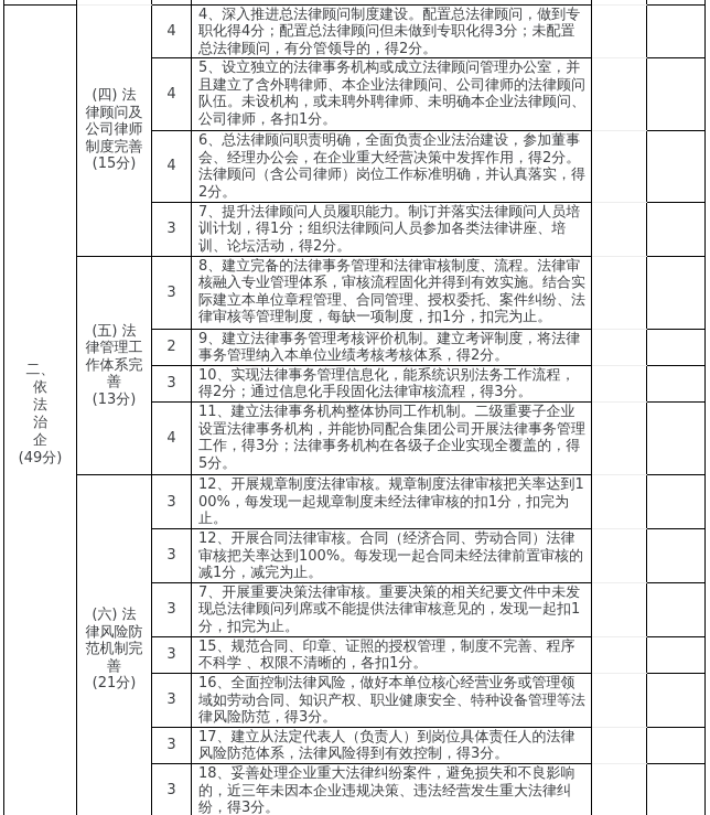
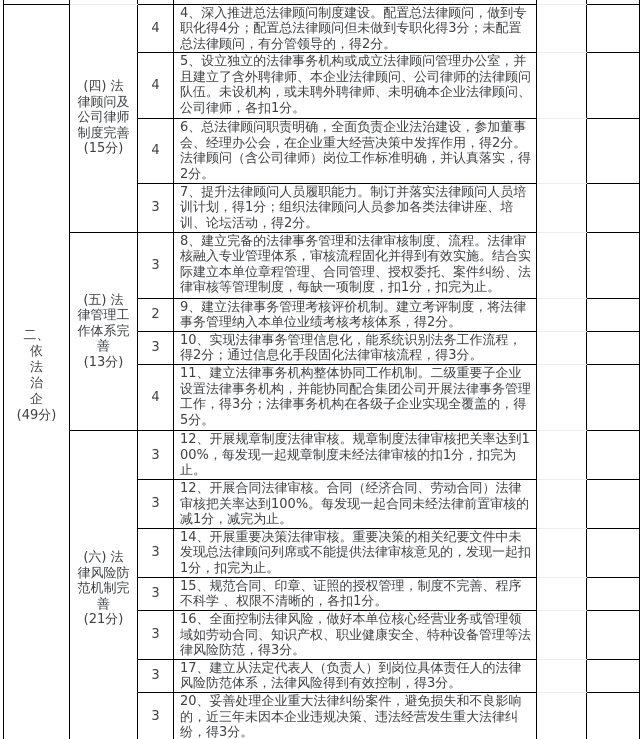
  二、 依 法 治 企 (49分)	(四) 法 律顾问及 公司律师 制度完善 (15分)	4	4、深入推进总法律顾问制度建设。配置总法律顾问，做到专职化得4分；配置总法律顾问但未做到专职化得3分；未配置总法律顾问，有分管领导的，得2分。
  4	5、设立独立的法律事务机构或成立法律顾问管理办公室，并且建立了含外聘律师、本企业法律顾问、公司律师的法律顾问队伍。未设机构，或未聘外聘律师、未明确本企业法律顾问、公司律师，各扣1分。
  4	6、总法律顾问职责明确，全面负责企业法治建设，参加董事会、经理办公会，在企业重大经营决策中发挥作用，得2分。法律顾问（含公司律师）岗位工作标准明确，并认真落实，得2分。
  3	7、提升法律顾问人员履职能力。制订并落实法律顾问人员培训计划，得1分；组织法律顾问人员参加各类法律讲座、培训、论坛活动，得2分。
  (五) 法 律管理工 作体系完 善 (13分)	3	8、建立完备的法律事务管理和法律审核制度、流程。法律审核融入专业管理体系，审核流程固化并得到有效实施。结合实际建立本单位章程管理、合同管理、授权委托、案件纠纷、法律审核等管理制度，每缺一项制度，扣1分，扣完为止。
  2	9、建立法律事务管理考核评价机制。建立考评制度，将法律事务管理纳入本单位业绩考核考核体系，得2分。
  3	10、实现法律事务管理信息化，能系统识别法务工作流程，得2分；通过信息化手段固化法律审核流程，得3分。
  4	11、建立法律事务机构整体协同工作机制。二级重要子企业设置法律事务机构，并能协同配合集团公司开展法律事务管理工作，得3分；法律事务机构在各级子企业实现全覆盖的，得5分。
  (六) 法 律风险防 范机制完 善 (21分)	3	12、开展规章制度法律审核。规章制度法律审核把关率达到100%，每发现一起规章制度未经法律审核的扣1分，扣完为止。
  3	12、开展合同法律审核。合同（经济合同、劳动合同）法律审核把关率达到100%。每发现一起合同未经法律前置审核的减1分，减完为止。
- 3	7、开展重要决策法律审核。重要决策的相关纪要文件中未发现总法律顾问列席或不能提供法律审核意见的，发现一起扣1分，扣完为止。
+ 3	14、开展重要决策法律审核。重要决策的相关纪要文件中未发现总法律顾问列席或不能提供法律审核意见的，发现一起扣1分，扣完为止。
  3	15、规范合同、印章、证照的授权管理，制度不完善、程序不科学 、权限不清晰的，各扣1分。
  3	16、全面控制法律风险，做好本单位核心经营业务或管理领域如劳动合同、知识产权、职业健康安全、特种设备管理等法律风险防范，得3分。
  3	17、建立从法定代表人（负责人）到岗位具体责任人的法律风险防范体系，法律风险得到有效控制，得3分。
- 3	18、妥善处理企业重大法律纠纷案件，避免损失和不良影响的，近三年未因本企业违规决策、违法经营发生重大法律纠纷，得3分。
+ 3	20、妥善处理企业重大法律纠纷案件，避免损失和不良影响的，近三年未因本企业违规决策、违法经营发生重大法律纠纷，得3分。
